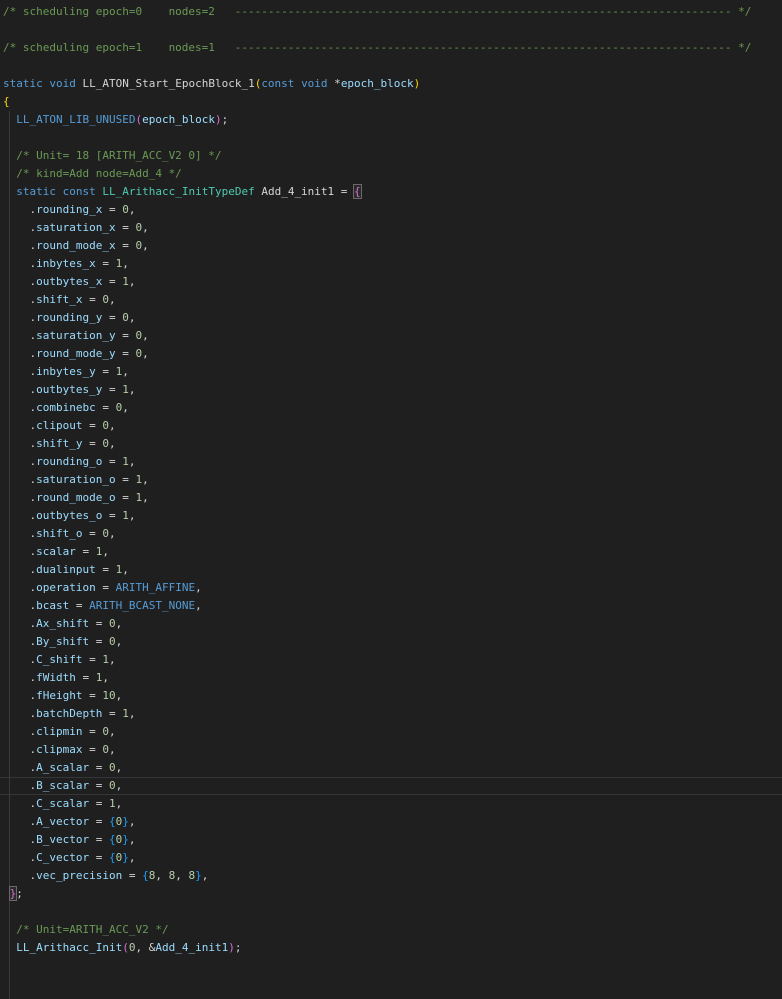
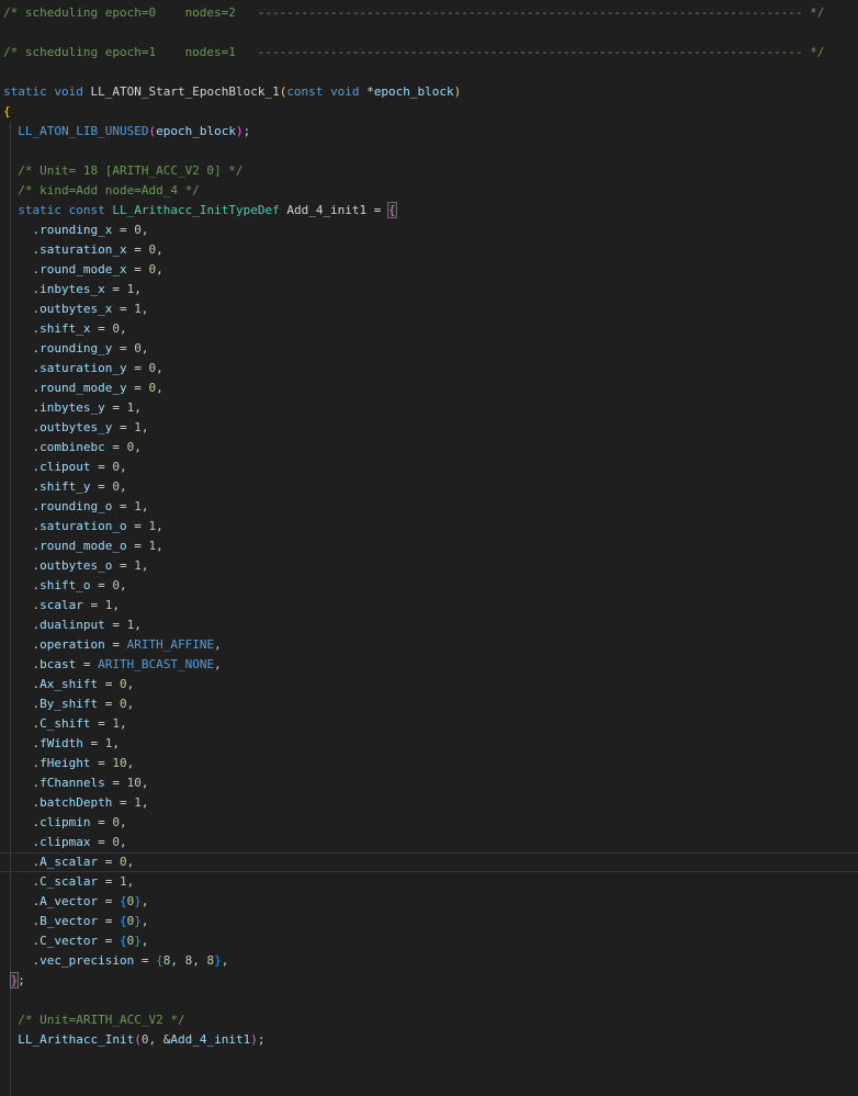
  /* scheduling epoch=0 nodes=2 --------------------------------------------------------------------------- */
  /* scheduling epoch=1 nodes=1 --------------------------------------------------------------------------- */
  static void LL_ATON_Start_EpochBlock_1(const void *epoch_block)
  {
  LL_ATON_LIB_UNUSED(epoch_block);
  /* Unit= 18 [ARITH_ACC_V2 0] */
  /* kind=Add node=Add_4 */
  static const LL_Arithacc_InitTypeDef Add_4_init1 = {
  .rounding_x = 0,
  .saturation_x = 0,
  .round_mode_x = 0,
  .inbytes_x = 1,
  .outbytes_x = 1,
  .shift_x = 0,
  .rounding_y = 0,
  .saturation_y = 0,
  .round_mode_y = 0,
  .inbytes_y = 1,
  .outbytes_y = 1,
  .combinebc = 0,
  .clipout = 0,
  .shift_y = 0,
  .rounding_o = 1,
  .saturation_o = 1,
  .round_mode_o = 1,
  .outbytes_o = 1,
  .shift_o = 0,
  .scalar = 1,
  .dualinput = 1,
  .operation = ARITH_AFFINE,
  .bcast = ARITH_BCAST_NONE,
  .Ax_shift = 0,
  .By_shift = 0,
  .C_shift = 1,
  .fWidth = 1,
  .fHeight = 10,
+ .fChannels = 10,
  .batchDepth = 1,
  .clipmin = 0,
  .clipmax = 0,
  .A_scalar = 0,
- .B_scalar = 0,
  .C_scalar = 1,
  .A_vector = {0},
  .B_vector = {0},
  .C_vector = {0},
  .vec_precision = {8, 8, 8},
  };
  /* Unit=ARITH_ACC_V2 */
  LL_Arithacc_Init(0, &Add_4_init1);
